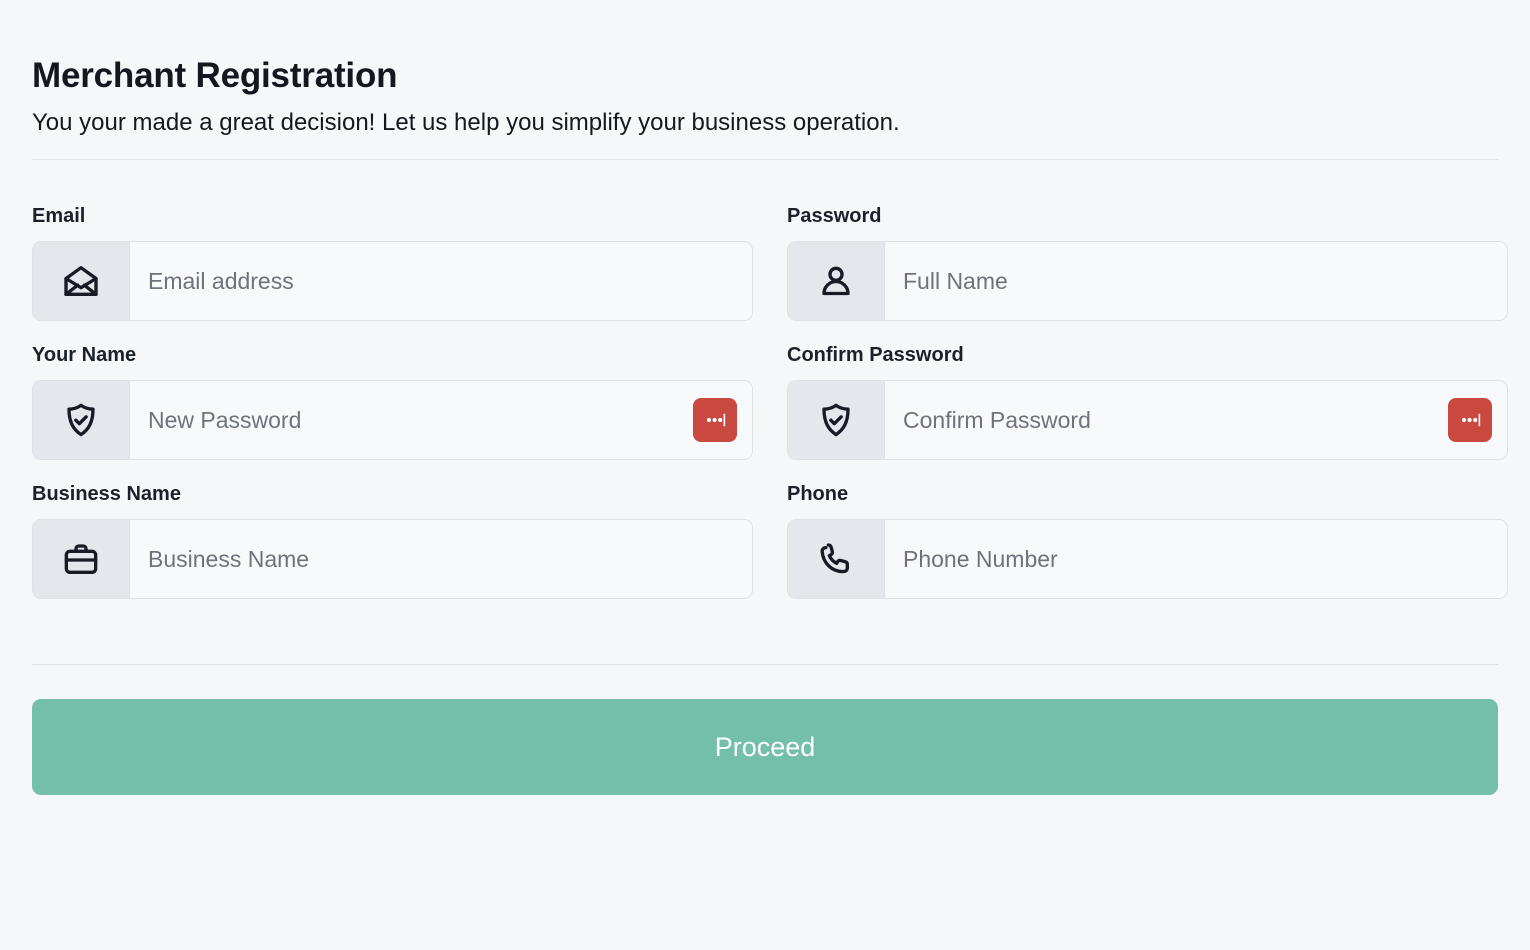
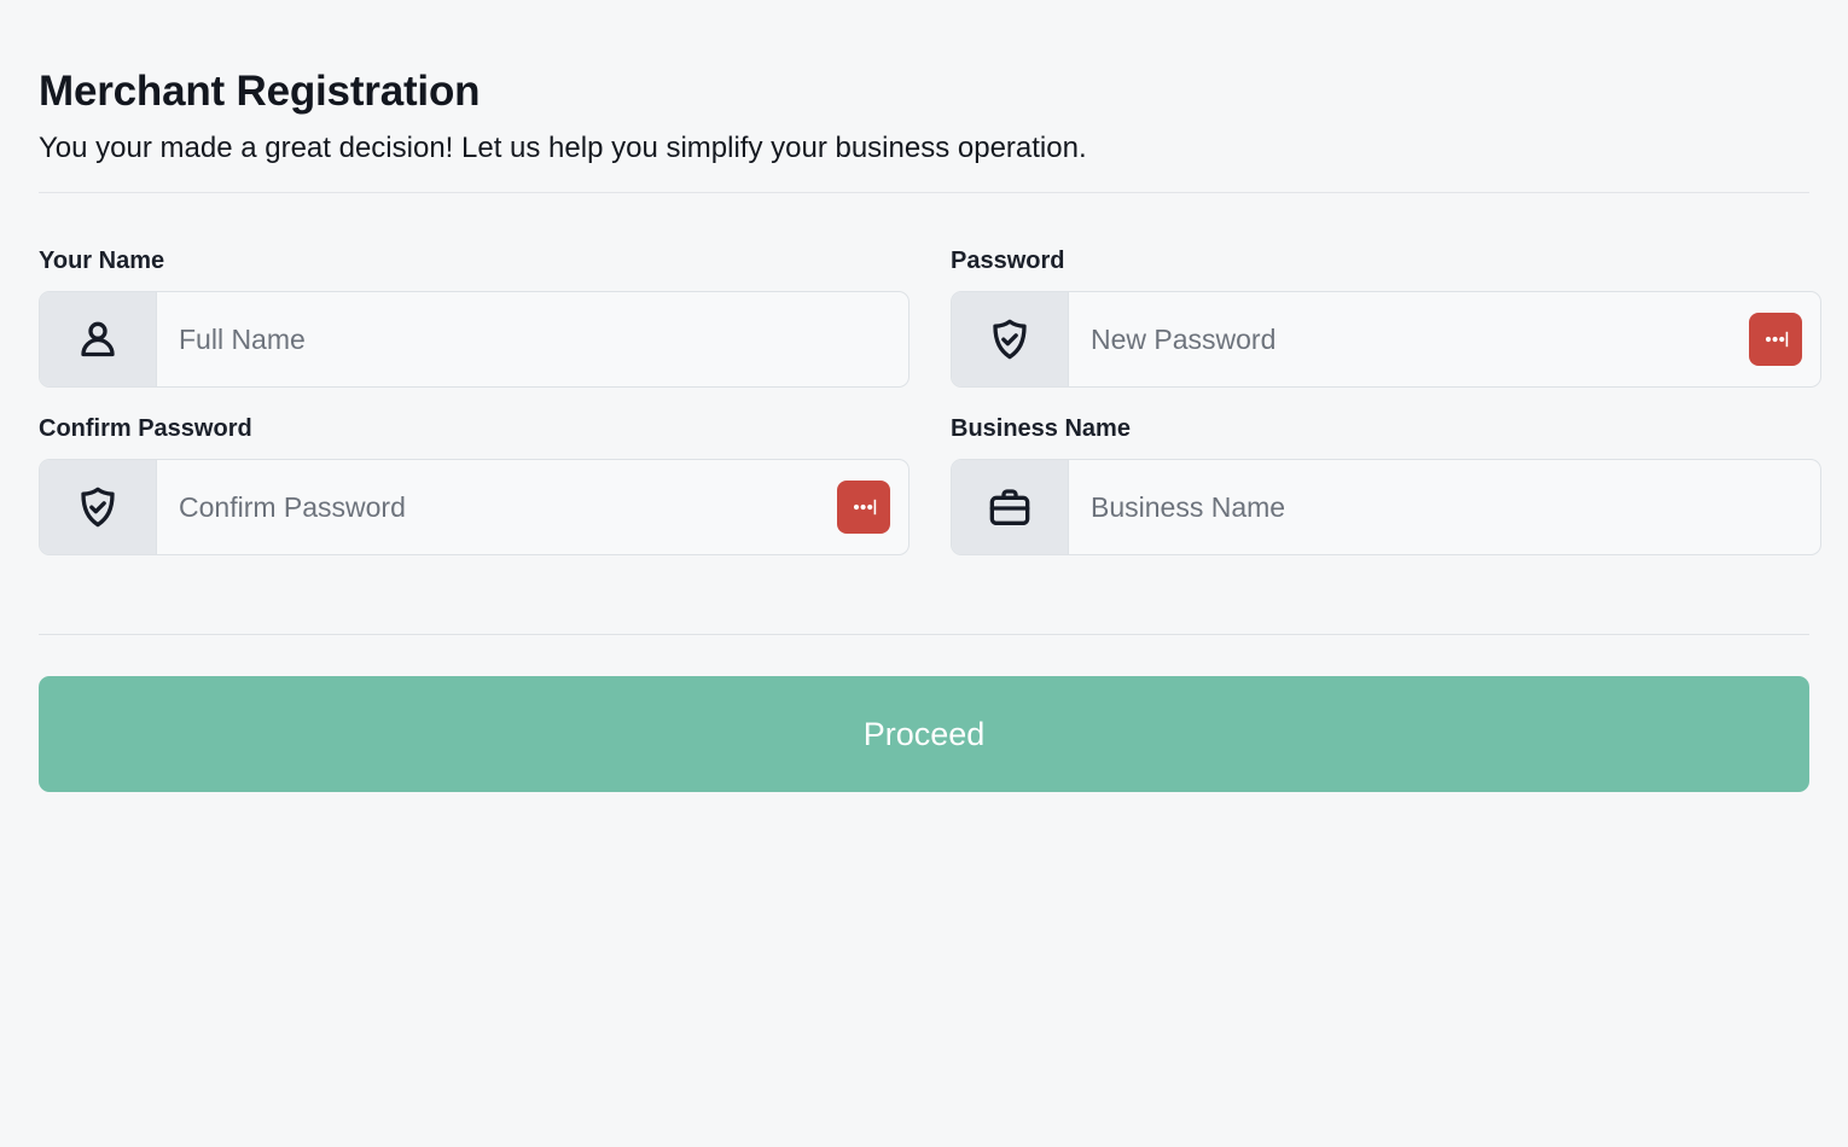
  Merchant Registration
  You your made a great decision! Let us help you simplify your business operation.
- Email
- Email address
- Password
+ Your Name
  Full Name
- Your Name
+ Password
  New Password
  Confirm Password
  Confirm Password
  Business Name
  Business Name
- Phone
- Phone Number
  Proceed
